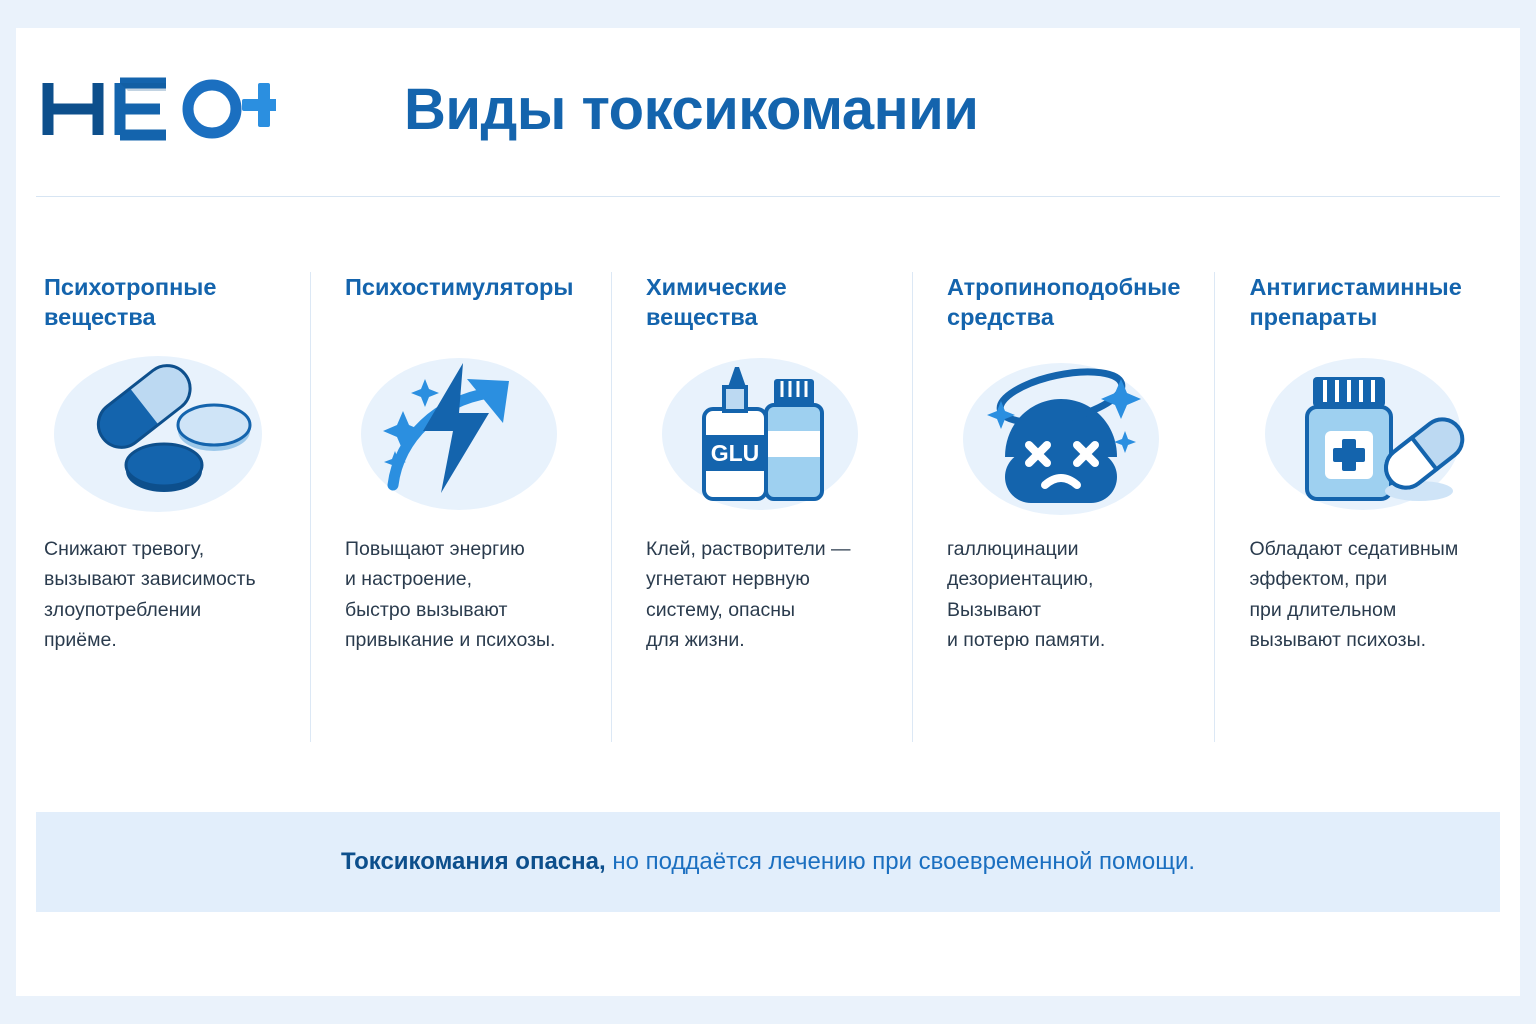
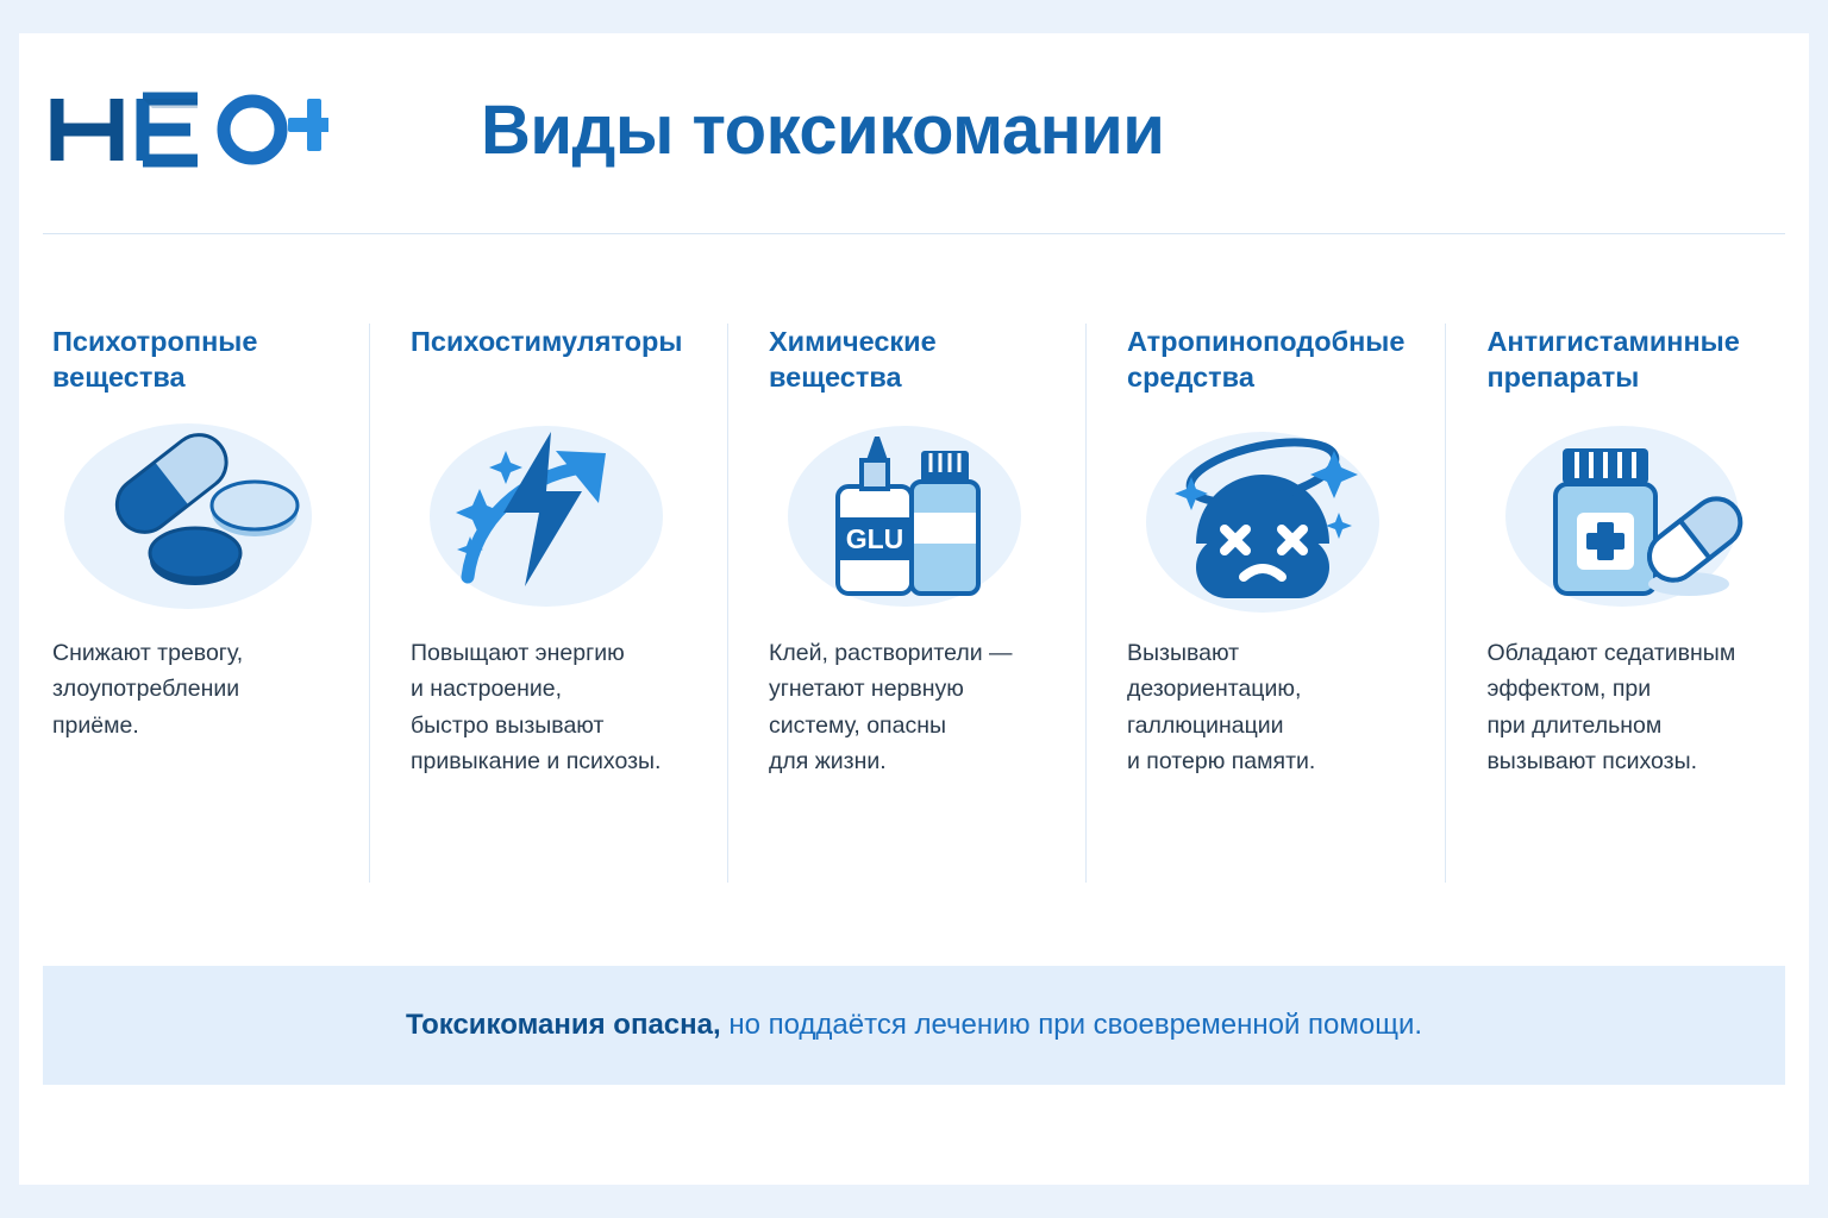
  Виды токсикомании
  Психотропные вещества
  Снижают тревогу,
- вызывают зависимость
  злоупотреблении
  приёме.
  Психостимуляторы
  Повыщают энергию
  и настроение,
  быстро вызывают
  привыкание и психозы.
  Химические вещества
  GLU
  Клей, растворители —
  угнетают нервную
  систему, опасны
  для жизни.
  Атропиноподобные средства
- галлюцинации
+ Вызывают
  дезориентацию,
- Вызывают
+ галлюцинации
  и потерю памяти.
  Антигистаминные препараты
  Обладают седативным
  эффектом, при
  при длительном
  вызывают психозы.
  Токсикомания опасна, но поддаётся лечению при своевременной помощи.
